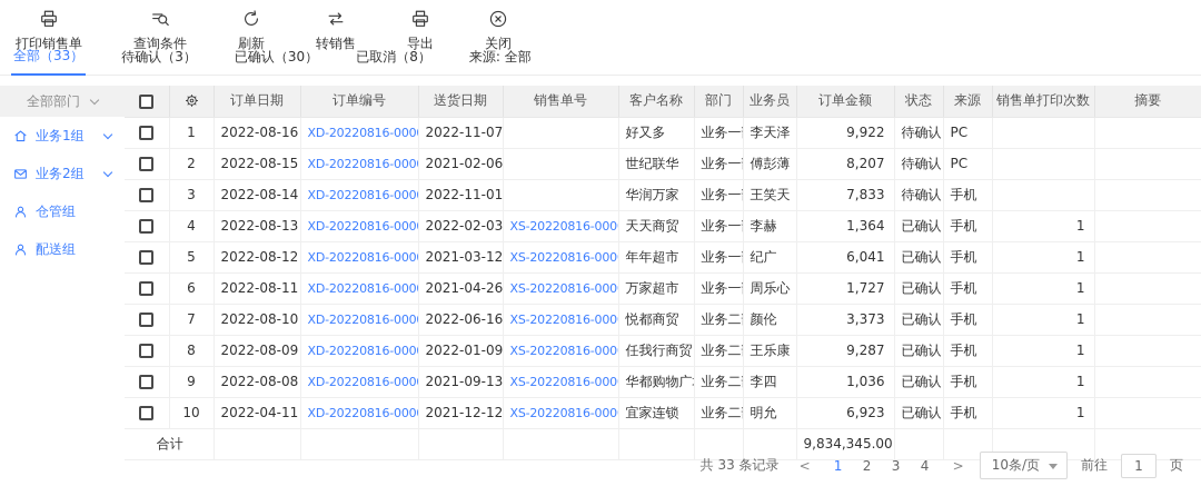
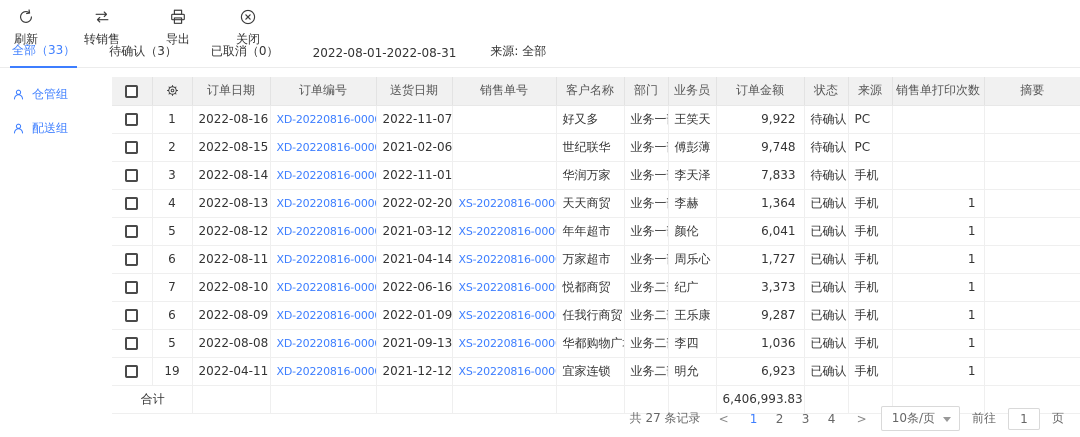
- 打印销售单
- 查询条件
  刷新
  转销售
  导出
  关闭
  全部（33）
  待确认（3）
- 已确认（30）
- 已取消（8）
+ 已取消（0）
+ 2022-08-01-2022-08-31
  来源: 全部
- 全部部门
- 业务1组
- 业务2组
  仓管组
  配送组
  		订单日期	订单编号	送货日期	销售单号	客户名称	部门	业务员	订单金额	状态	来源	销售单打印次数	摘要
- 	1	2022-08-16	XD-20220816-000	2022-11-07		好又多	业务一	李天泽	9,922	待确认	PC
+ 	1	2022-08-16	XD-20220816-000	2022-11-07		好又多	业务一	王笑天	9,922	待确认	PC
- 	2	2022-08-15	XD-20220816-000	2021-02-06		世纪联华	业务一	傅彭薄	8,207	待确认	PC
+ 	2	2022-08-15	XD-20220816-000	2021-02-06		世纪联华	业务一	傅彭薄	9,748	待确认	PC
- 	3	2022-08-14	XD-20220816-000	2022-11-01		华润万家	业务一	王笑天	7,833	待确认	手机
+ 	3	2022-08-14	XD-20220816-000	2022-11-01		华润万家	业务一	李天泽	7,833	待确认	手机
- 	4	2022-08-13	XD-20220816-000	2022-02-03	XS-20220816-000	天天商贸	业务一	李赫	1,364	已确认	手机	1
+ 	4	2022-08-13	XD-20220816-000	2022-02-20	XS-20220816-000	天天商贸	业务一	李赫	1,364	已确认	手机	1
- 	5	2022-08-12	XD-20220816-000	2021-03-12	XS-20220816-000	年年超市	业务一	纪广	6,041	已确认	手机	1
+ 	5	2022-08-12	XD-20220816-000	2021-03-12	XS-20220816-000	年年超市	业务一	颜伦	6,041	已确认	手机	1
- 	6	2022-08-11	XD-20220816-000	2021-04-26	XS-20220816-000	万家超市	业务一	周乐心	1,727	已确认	手机	1
+ 	6	2022-08-11	XD-20220816-000	2021-04-14	XS-20220816-000	万家超市	业务一	周乐心	1,727	已确认	手机	1
- 	7	2022-08-10	XD-20220816-000	2022-06-16	XS-20220816-000	悦都商贸	业务二	颜伦	3,373	已确认	手机	1
+ 	7	2022-08-10	XD-20220816-000	2022-06-16	XS-20220816-000	悦都商贸	业务二	纪广	3,373	已确认	手机	1
- 	8	2022-08-09	XD-20220816-000	2022-01-09	XS-20220816-000	任我行商贸	业务二	王乐康	9,287	已确认	手机	1
+ 	6	2022-08-09	XD-20220816-000	2022-01-09	XS-20220816-000	任我行商贸	业务二	王乐康	9,287	已确认	手机	1
- 	9	2022-08-08	XD-20220816-000	2021-09-13	XS-20220816-000	华都购物广	业务二	李四	1,036	已确认	手机	1
+ 	5	2022-08-08	XD-20220816-000	2021-09-13	XS-20220816-000	华都购物广	业务二	李四	1,036	已确认	手机	1
- 	10	2022-04-11	XD-20220816-000	2021-12-12	XS-20220816-000	宜家连锁	业务二	明允	6,923	已确认	手机	1
+ 	19	2022-04-11	XD-20220816-000	2021-12-12	XS-20220816-000	宜家连锁	业务二	明允	6,923	已确认	手机	1
- 合计								9,834,345.00
+ 合计								6,406,993.83
- 共 33 条记录
+ 共 27 条记录
  <
  1
  2
  3
  4
  >
  10条/页
  前往
  1
  页
